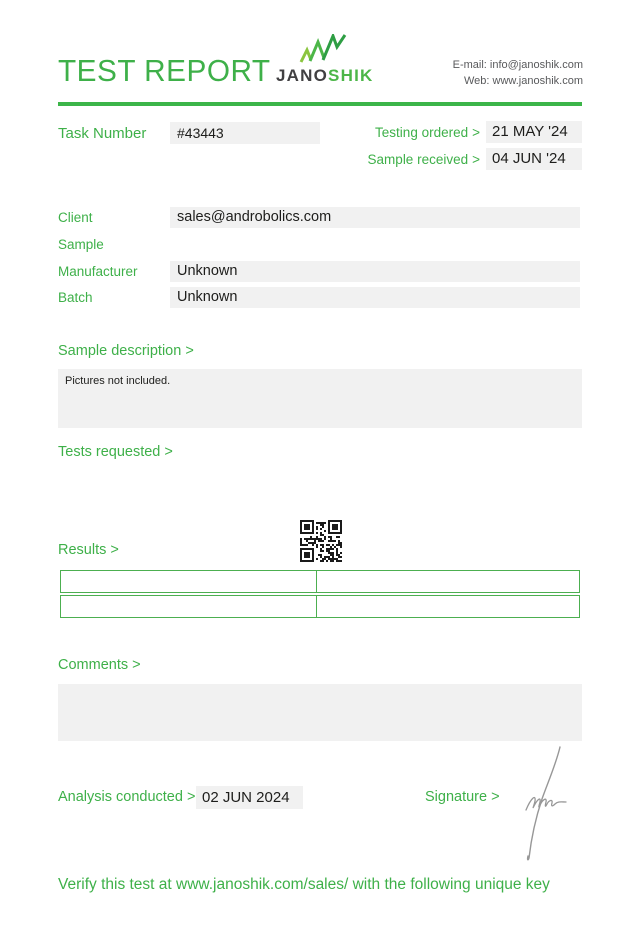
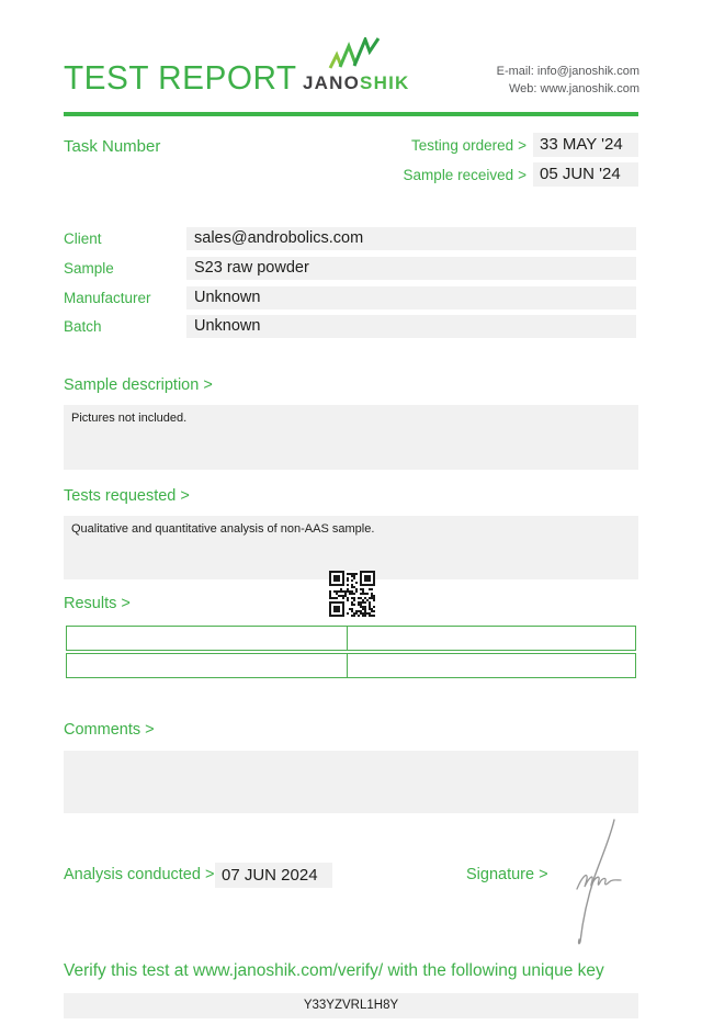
  TEST REPORT
  JANOSHIK
  E-mail: info@janoshik.com
  Web: www.janoshik.com
  Task Number
- #43443
  Testing ordered
  >
- 21 MAY '24
+ 33 MAY '24
  Sample received
  >
- 04 JUN '24
+ 05 JUN '24
  Client
  sales@androbolics.com
  Sample
+ S23 raw powder
  Manufacturer
  Unknown
  Batch
  Unknown
  Sample description >
  Pictures not included.
  Tests requested >
+ Qualitative and quantitative analysis of non-AAS sample.
  Results >
  Comments >
  Analysis conducted >
- 02 JUN 2024
+ 07 JUN 2024
  Signature >
- Verify this test at www.janoshik.com/sales/ with the following unique key
+ Verify this test at www.janoshik.com/verify/ with the following unique key
+ Y33YZVRL1H8Y
